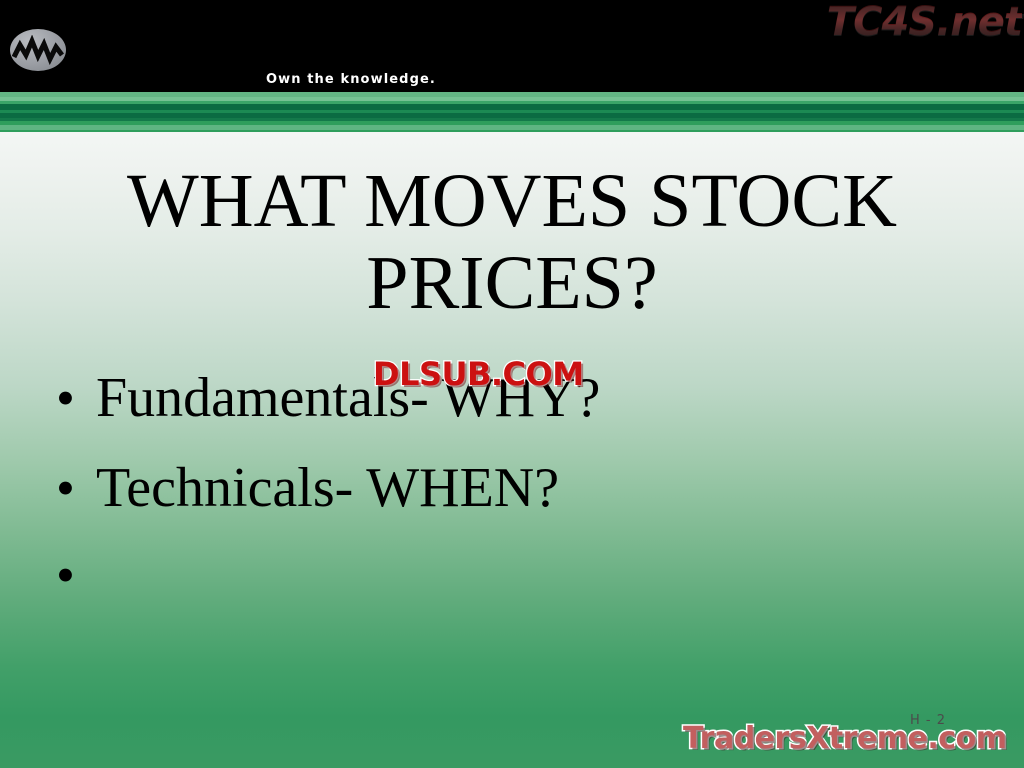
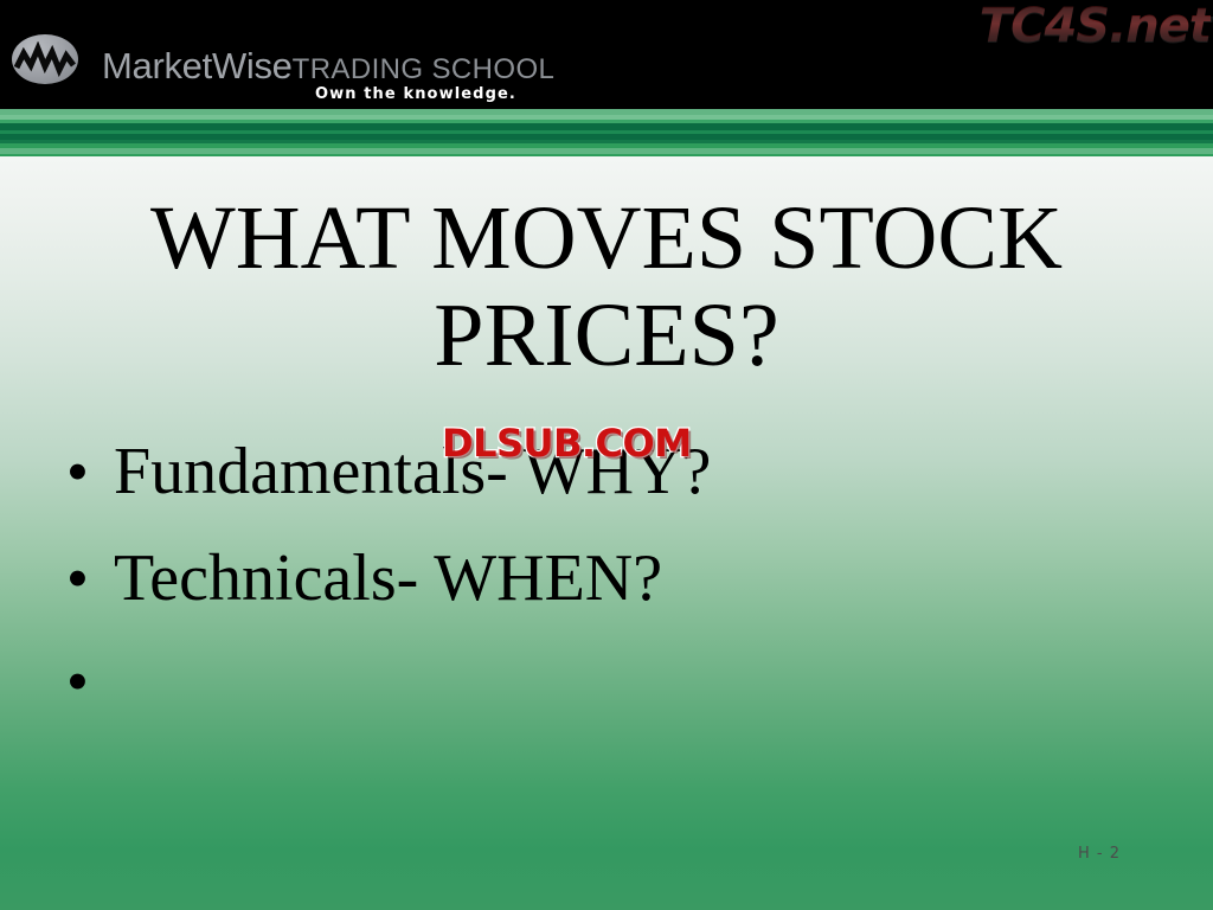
+ MarketWiseTRADING SCHOOL
  Own the knowledge.
  TC4S.net
  WHAT MOVES STOCK PRICES?
  •
  Fundamentals- WHY?
  •
  Technicals- WHEN?
  •
  DLSUB.COM
  H - 2
- TradersXtreme.com
